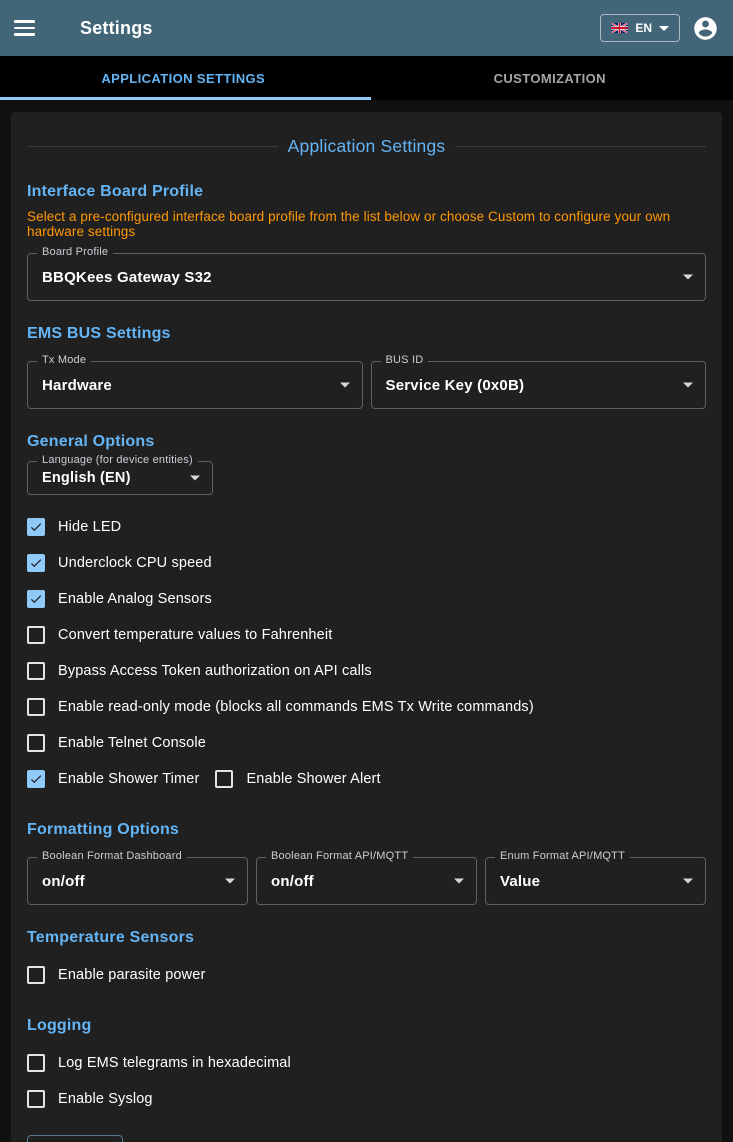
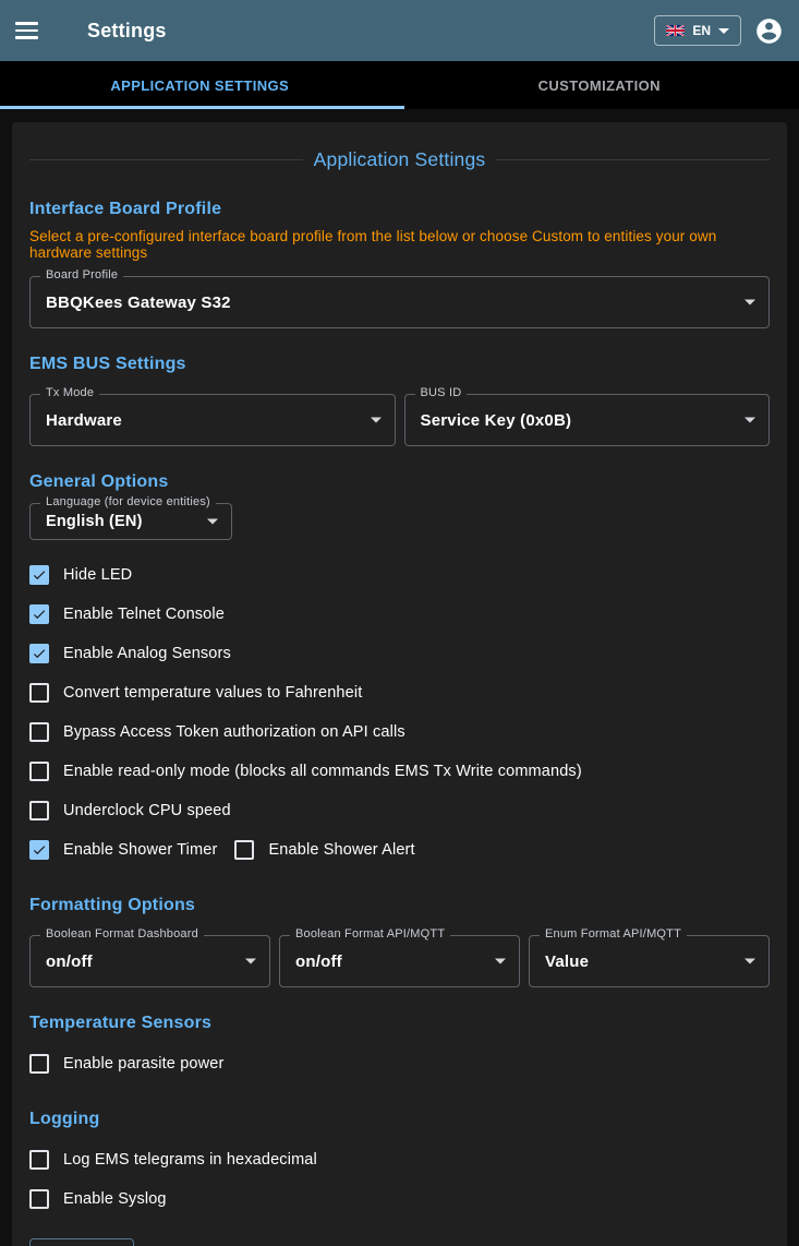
  Settings
  EN
  APPLICATION SETTINGS
  CUSTOMIZATION
  Application Settings
  Interface Board Profile
- Select a pre-configured interface board profile from the list below or choose Custom to configure your own hardware settings
+ Select a pre-configured interface board profile from the list below or choose Custom to entities your own hardware settings
  Board Profile
  BBQKees Gateway S32
  EMS BUS Settings
  Tx Mode
  Hardware
  BUS ID
  Service Key (0x0B)
  General Options
  Language (for device entities)
  English (EN)
  Hide LED
- Underclock CPU speed
+ Enable Telnet Console
  Enable Analog Sensors
  Convert temperature values to Fahrenheit
  Bypass Access Token authorization on API calls
  Enable read-only mode (blocks all commands EMS Tx Write commands)
- Enable Telnet Console
+ Underclock CPU speed
  Enable Shower Timer
  Enable Shower Alert
  Formatting Options
  Boolean Format Dashboard
  on/off
  Boolean Format API/MQTT
  on/off
  Enum Format API/MQTT
  Value
  Temperature Sensors
  Enable parasite power
  Logging
  Log EMS telegrams in hexadecimal
  Enable Syslog
